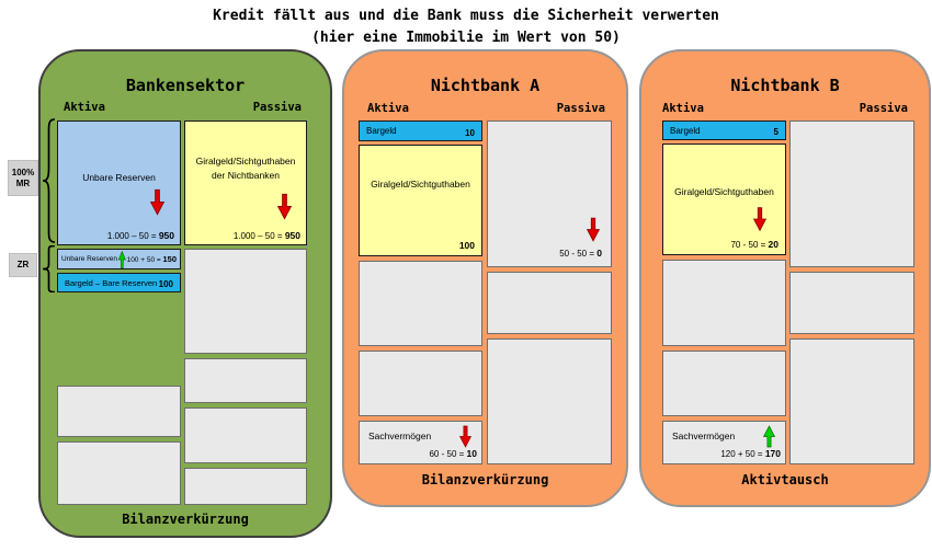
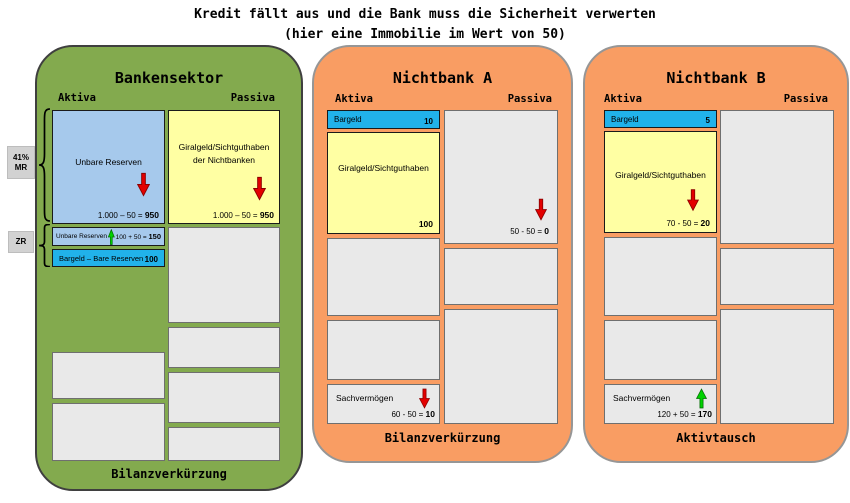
  Kredit fällt aus und die Bank muss die Sicherheit verwerten
  (hier eine Immobilie im Wert von 50)
  Bankensektor
  Aktiva
  Passiva
  Unbare Reserven
  1.000 – 50 = 950
  Giralgeld/Sichtguthaben der Nichtbanken
  1.000 – 50 = 950
  Bargeld – Bare Reserven
  100
  Bilanzverkürzung
- 100%
+ 41%
  MR
  ZR
  Nichtbank A
  Aktiva
  Passiva
  Bargeld
  10
  Giralgeld/Sichtguthaben
  100
  Sachvermögen
  60 - 50 = 10
  50 - 50 = 0
  Bilanzverkürzung
  Nichtbank B
  Aktiva
  Passiva
  Bargeld
  5
  Giralgeld/Sichtguthaben
  70 - 50 = 20
  Sachvermögen
  120 + 50 = 170
  Aktivtausch
